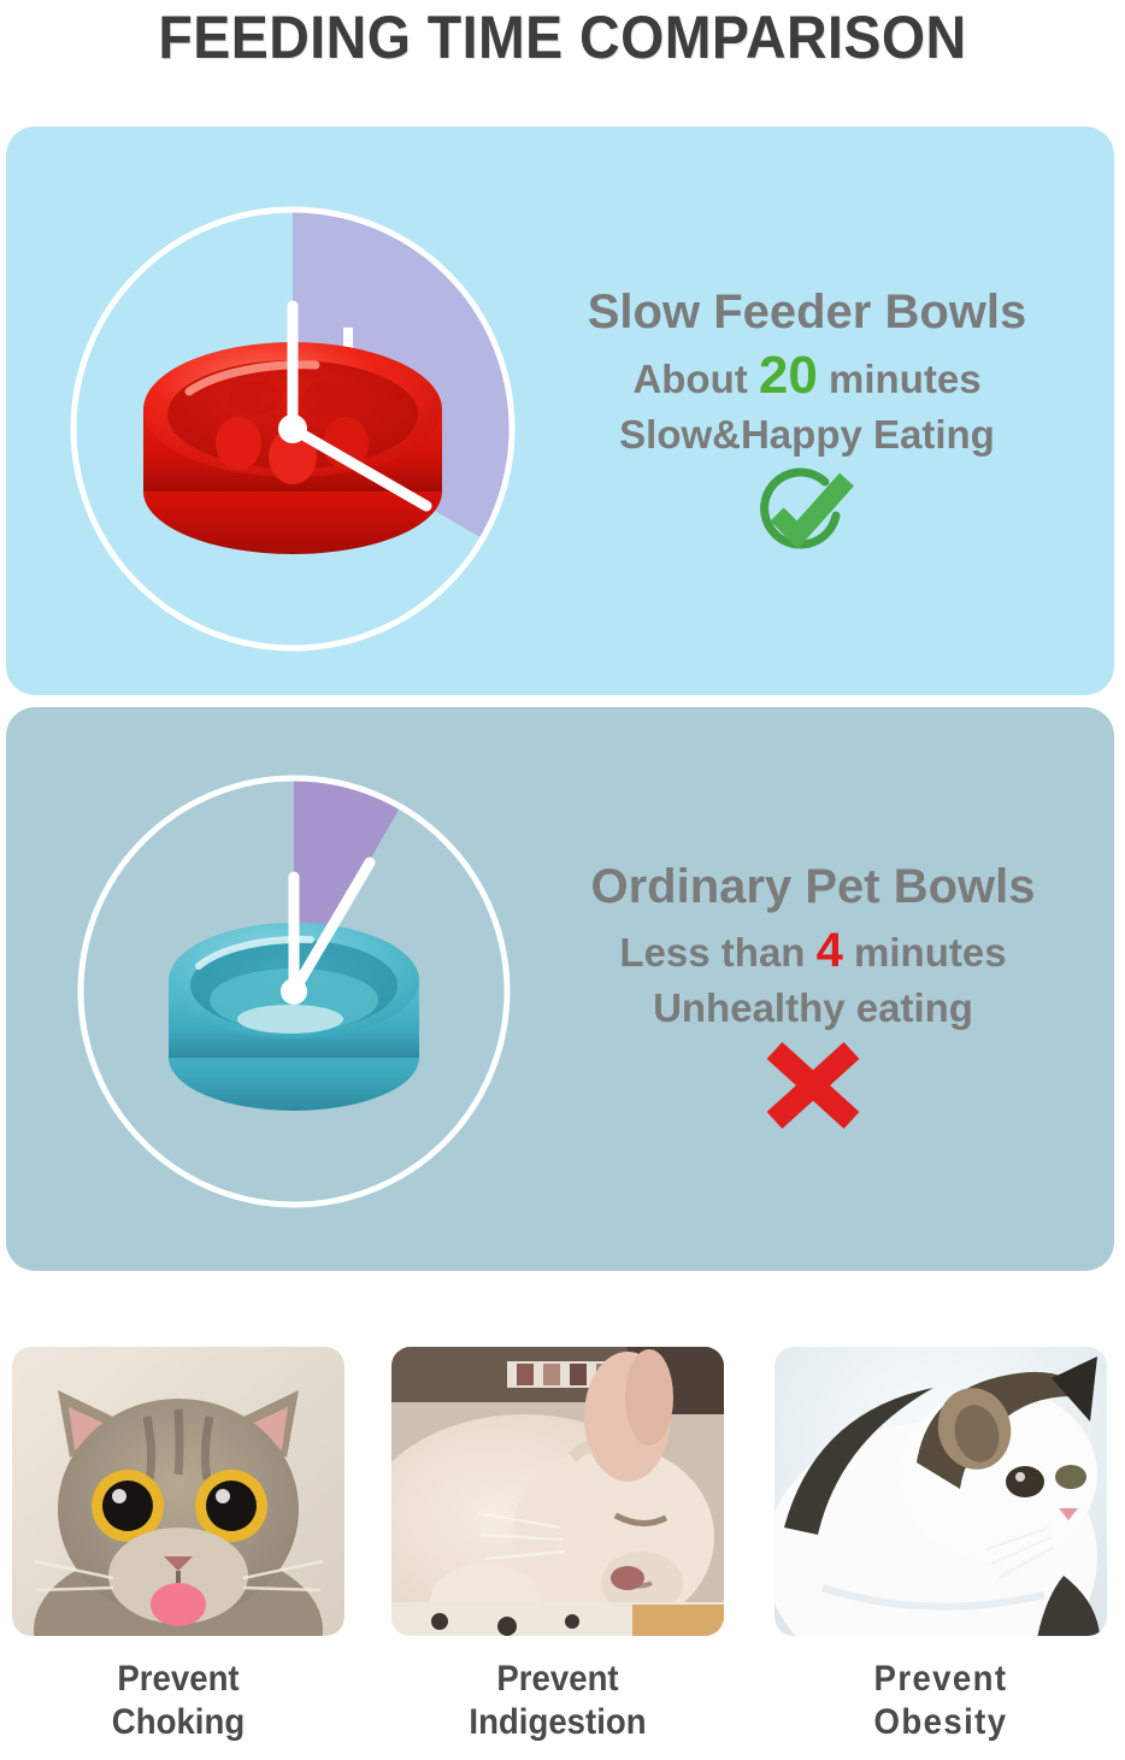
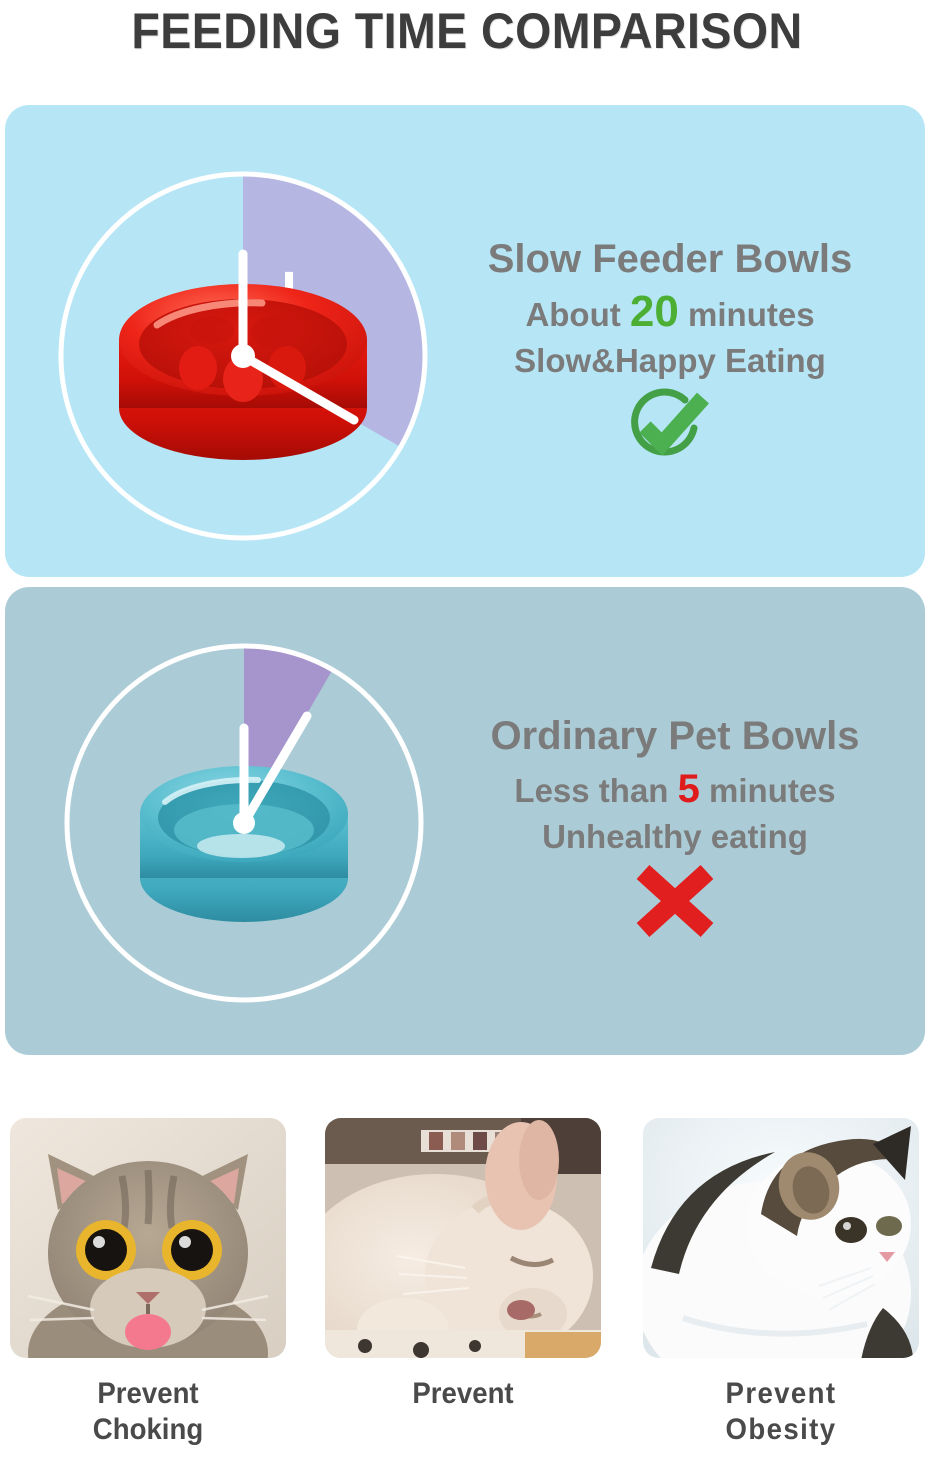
  FEEDING TIME COMPARISON
  Slow Feeder Bowls
  About 20 minutes
  Slow&Happy Eating
  Ordinary Pet Bowls
- Less than 4 minutes
+ Less than 5 minutes
  Unhealthy eating
  Prevent
  Choking
  Prevent
- Indigestion
  Prevent
  Obesity
